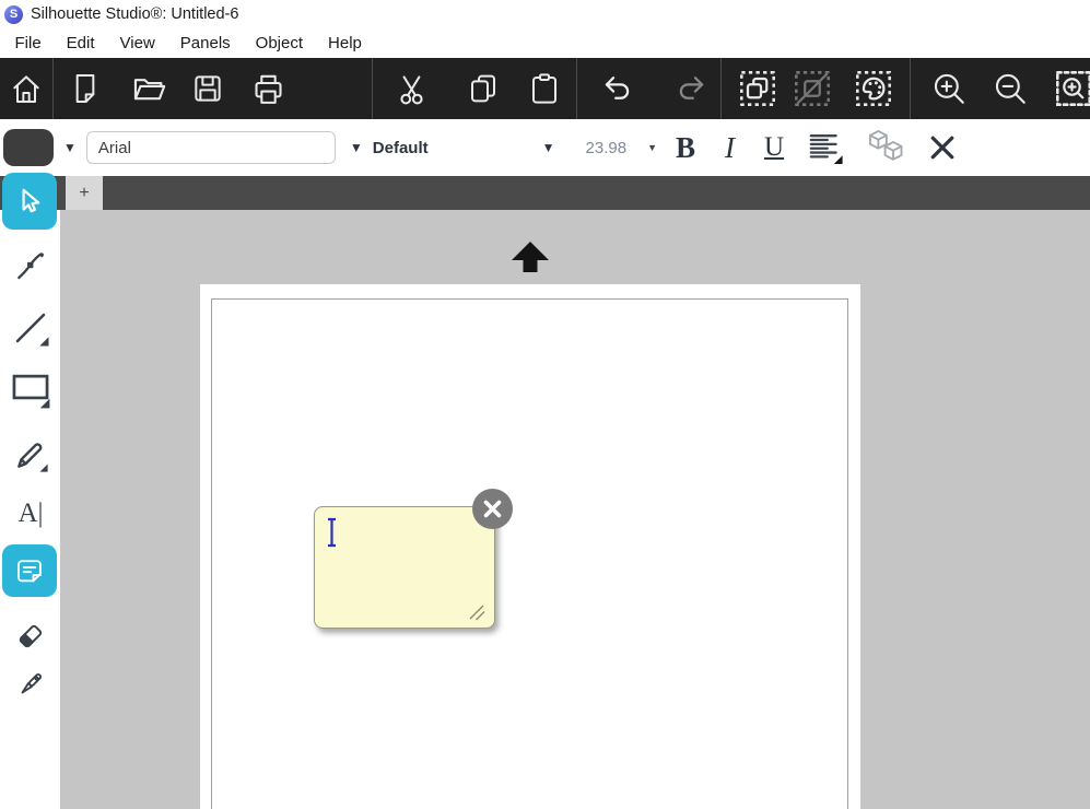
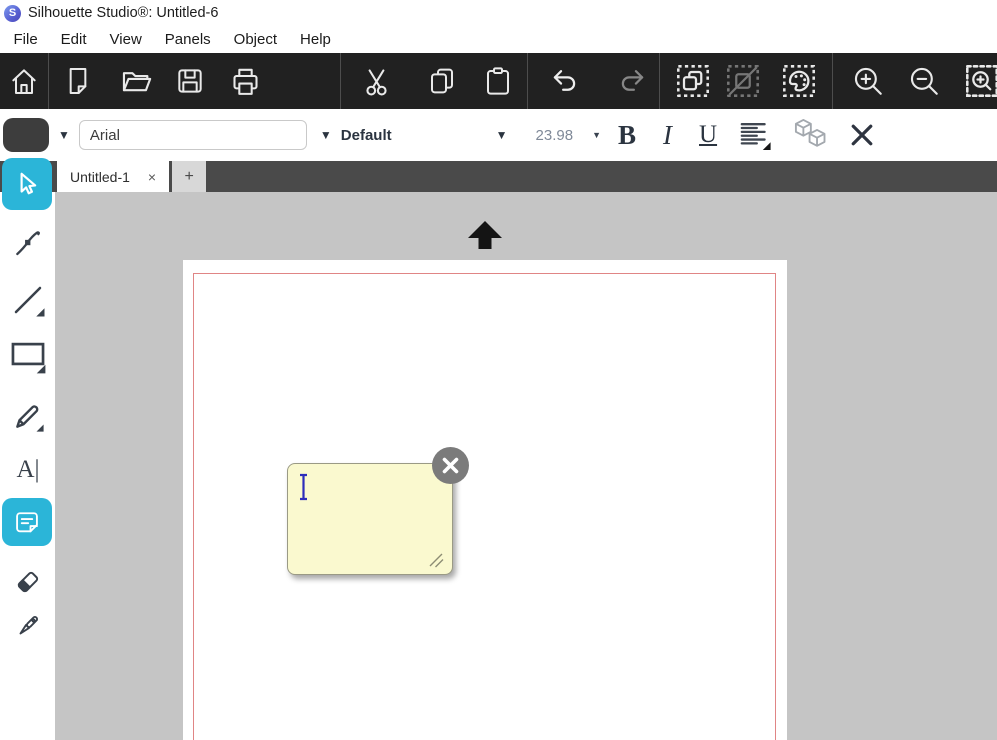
  S
  Silhouette Studio®: Untitled-6
  File
  Edit
  View
  Panels
  Object
  Help
  ▼
  Arial
  ▼
  Default
  ▼
  23.98
  ▼
  B
  I
  U
+ Untitled-1
+ ×
  +
  A|
